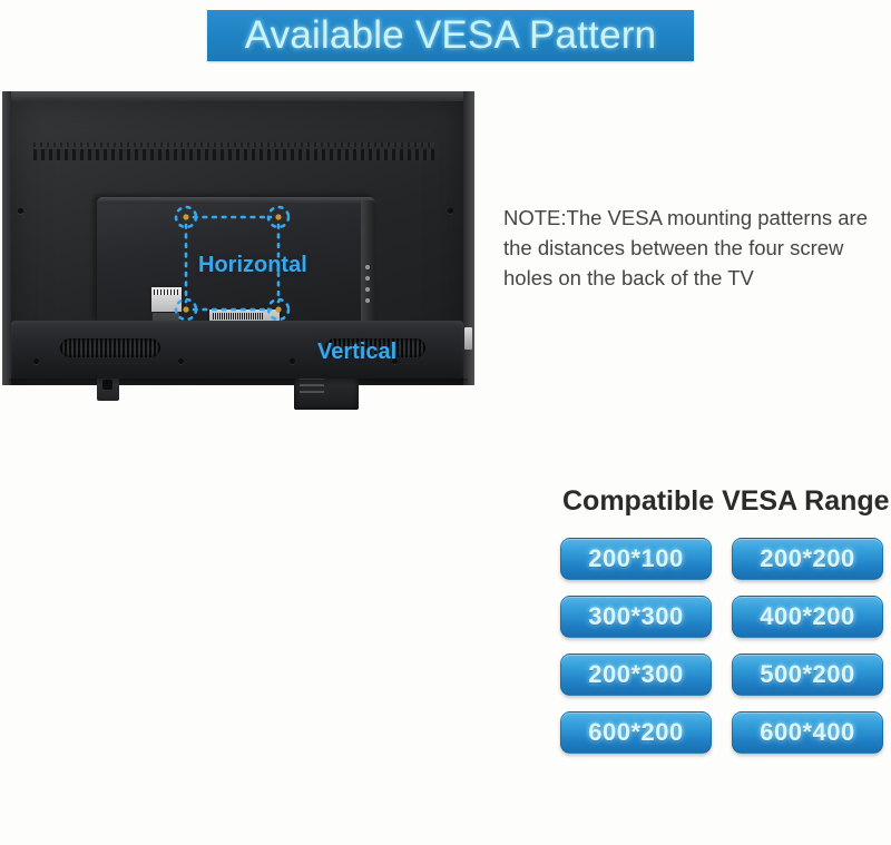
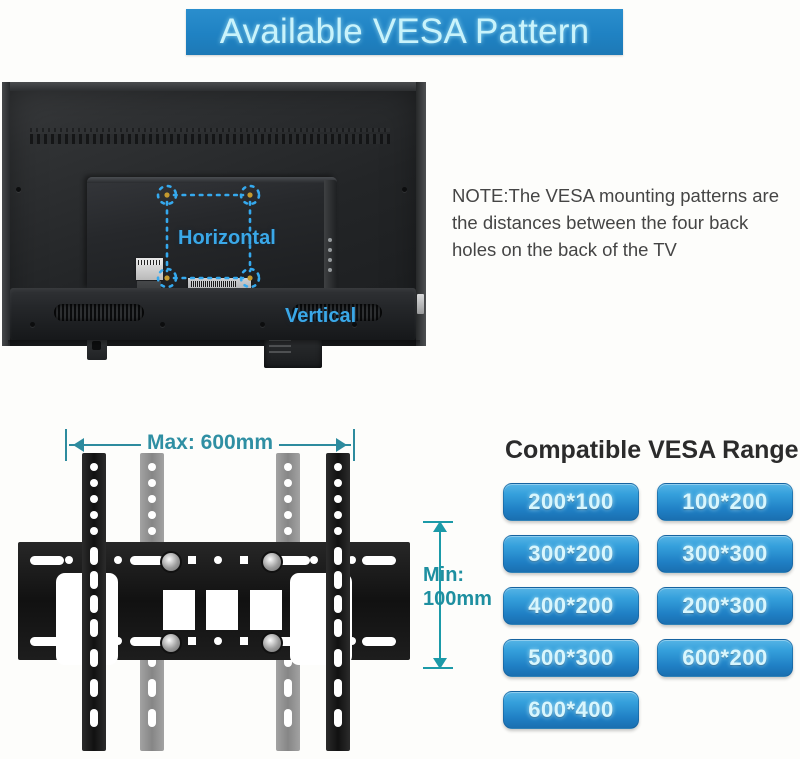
  Available VESA Pattern
  Horizontal
  Vertical
- NOTE:The VESA mounting patterns are the distances between the four screw holes on the back of the TV
+ NOTE:The VESA mounting patterns are the distances between the four back holes on the back of the TV
+ Max: 600mm
+ Min:
+ 100mm
  Compatible VESA Range
  200*100
- 200*200
+ 100*200
+ 300*200
  300*300
  400*200
  200*300
- 500*200
+ 500*300
  600*200
  600*400
